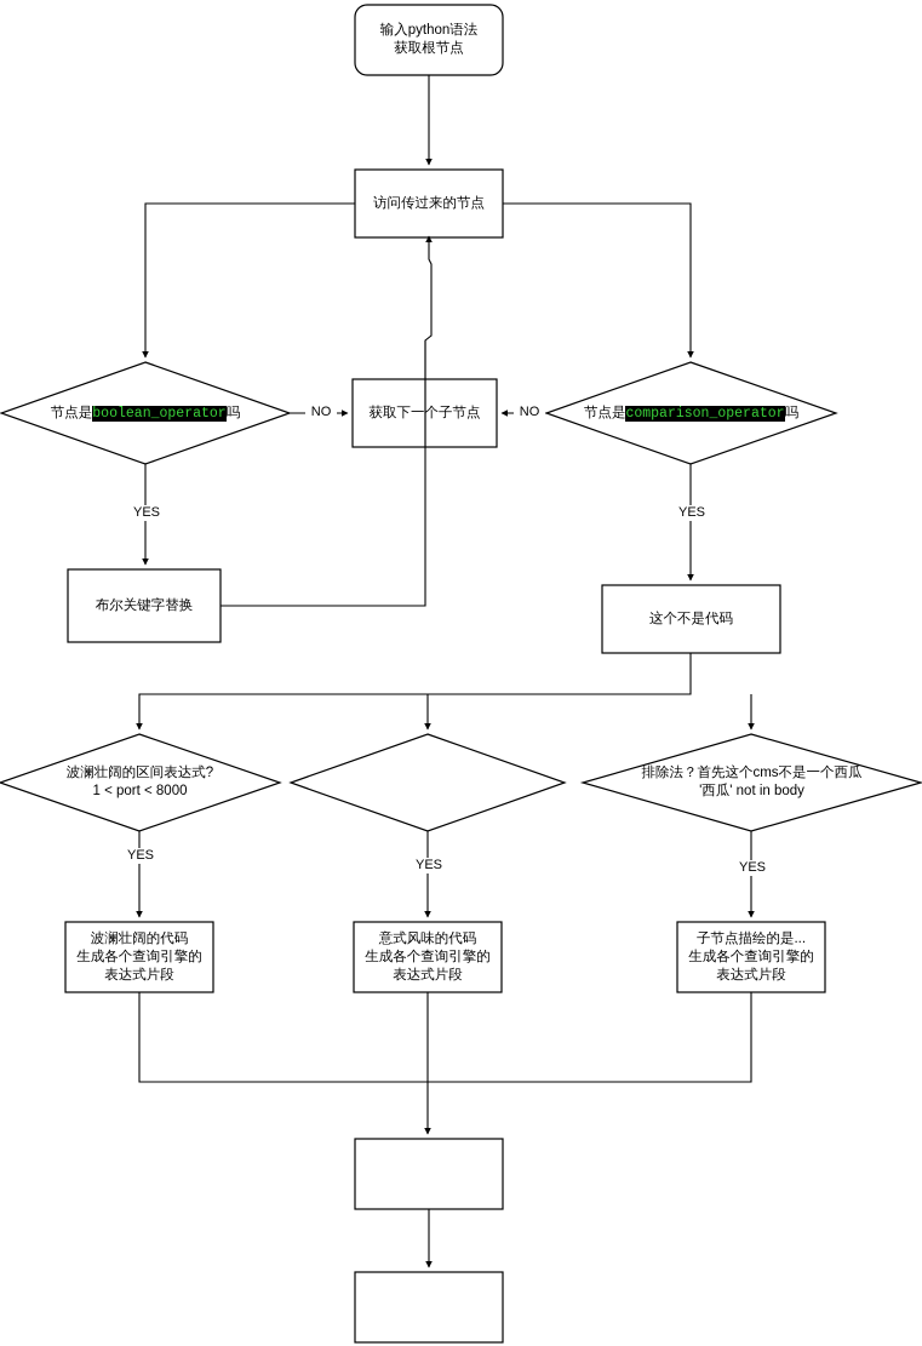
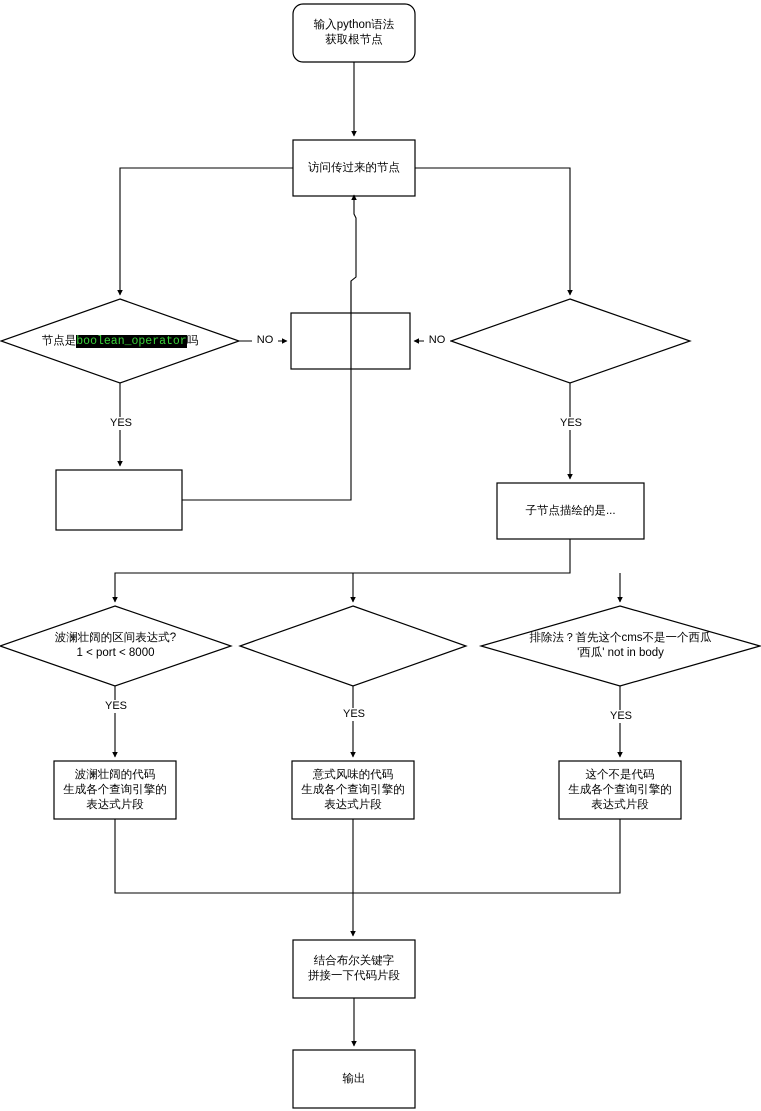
  输入python语法
  获取根节点
  访问传过来的节点
  节点是boolean_operator吗
- 获取下一个子节点
- 节点是comparison_operator吗
- 布尔关键字替换
- 这个不是代码
+ 子节点描绘的是...
  波澜壮阔的区间表达式?
  1 < port < 8000
  排除法？首先这个cms不是一个西瓜
  '西瓜' not in body
  波澜壮阔的代码
  生成各个查询引擎的
  表达式片段
  意式风味的代码
  生成各个查询引擎的
  表达式片段
- 子节点描绘的是...
+ 这个不是代码
  生成各个查询引擎的
  表达式片段
+ 结合布尔关键字
+ 拼接一下代码片段
+ 输出
  NO
  NO
  YES
  YES
  YES
  YES
  YES
